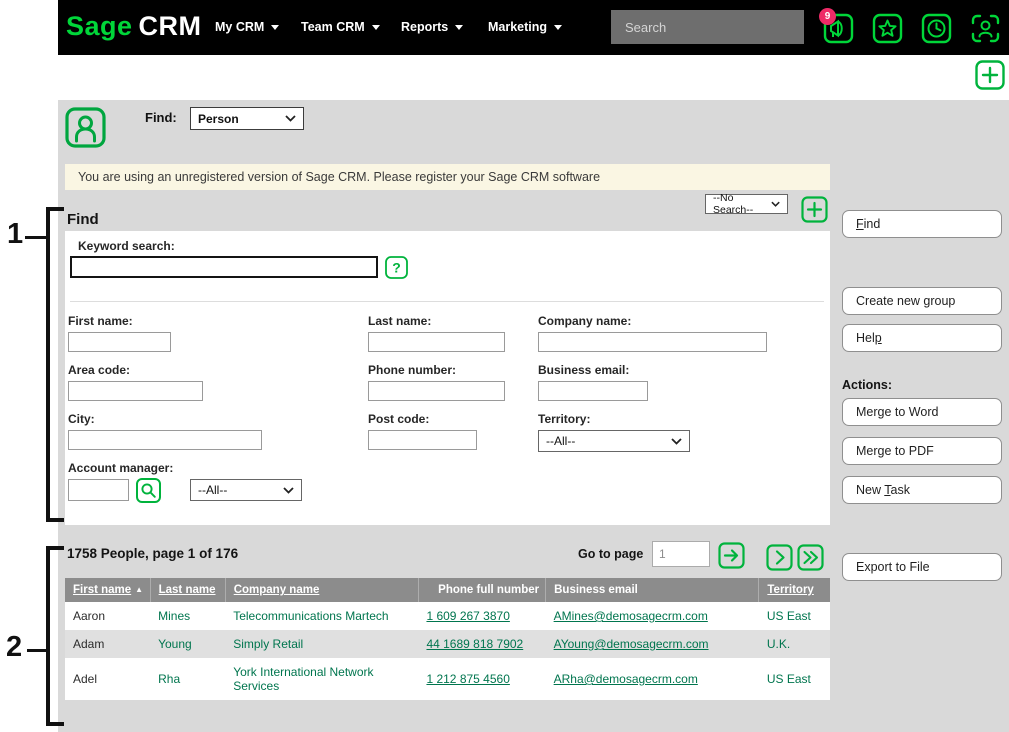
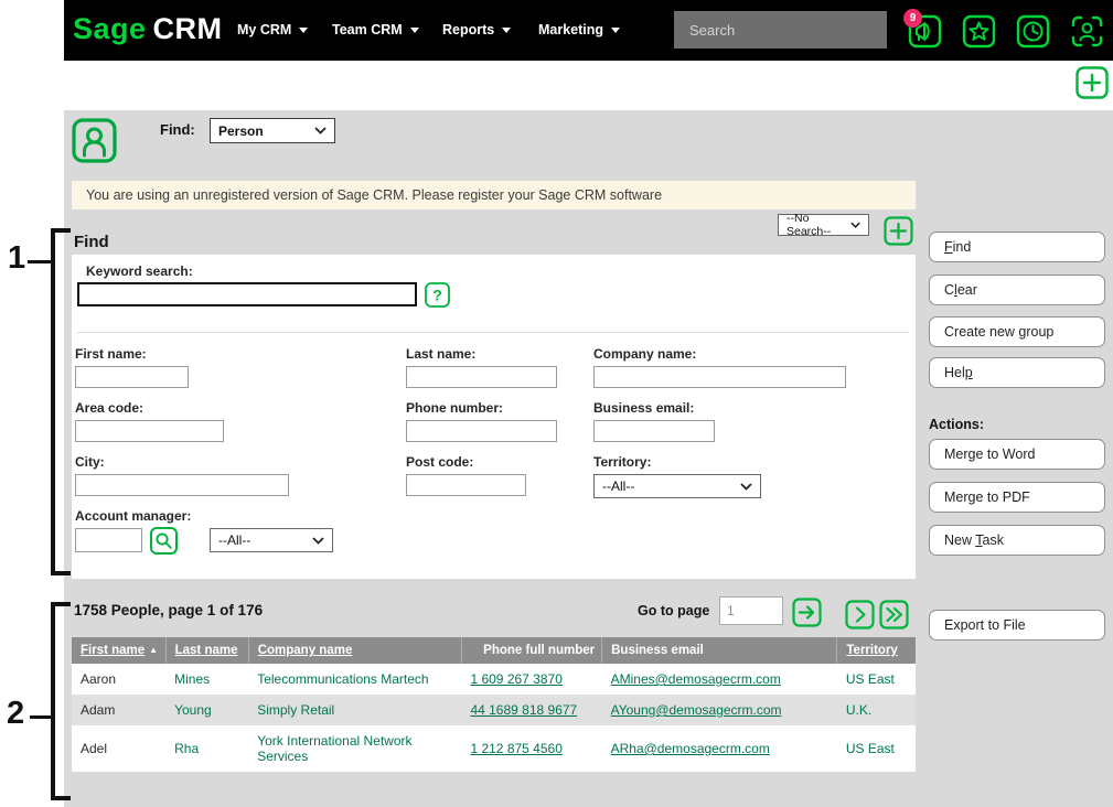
  Sage CRM
  My CRM
  Team CRM
  Reports
  Marketing
  Search
  9
  Find:
  Person
  You are using an unregistered version of Sage CRM. Please register your Sage CRM software
  --No Search--
  Find
  Keyword search:
  ?
  First name:
  Last name:
  Company name:
  Area code:
  Phone number:
  Business email:
  City:
  Post code:
  Territory:
  --All--
  Account manager:
  --All--
  Find
+ Clear
  Create new group
  Help
  Actions:
  Merge to Word
  Merge to PDF
  New Task
  Export to File
  1758 People, page 1 of 176
  Go to page
  1
  First name ▲	Last name	Company name	Phone full number	Business email	Territory
  Aaron	Mines	Telecommunications Martech	1 609 267 3870	AMines@demosagecrm.com	US East
- Adam	Young	Simply Retail	44 1689 818 7902	AYoung@demosagecrm.com	U.K.
+ Adam	Young	Simply Retail	44 1689 818 9677	AYoung@demosagecrm.com	U.K.
  Adel	Rha	York International Network Services	1 212 875 4560	ARha@demosagecrm.com	US East
  1
  2
